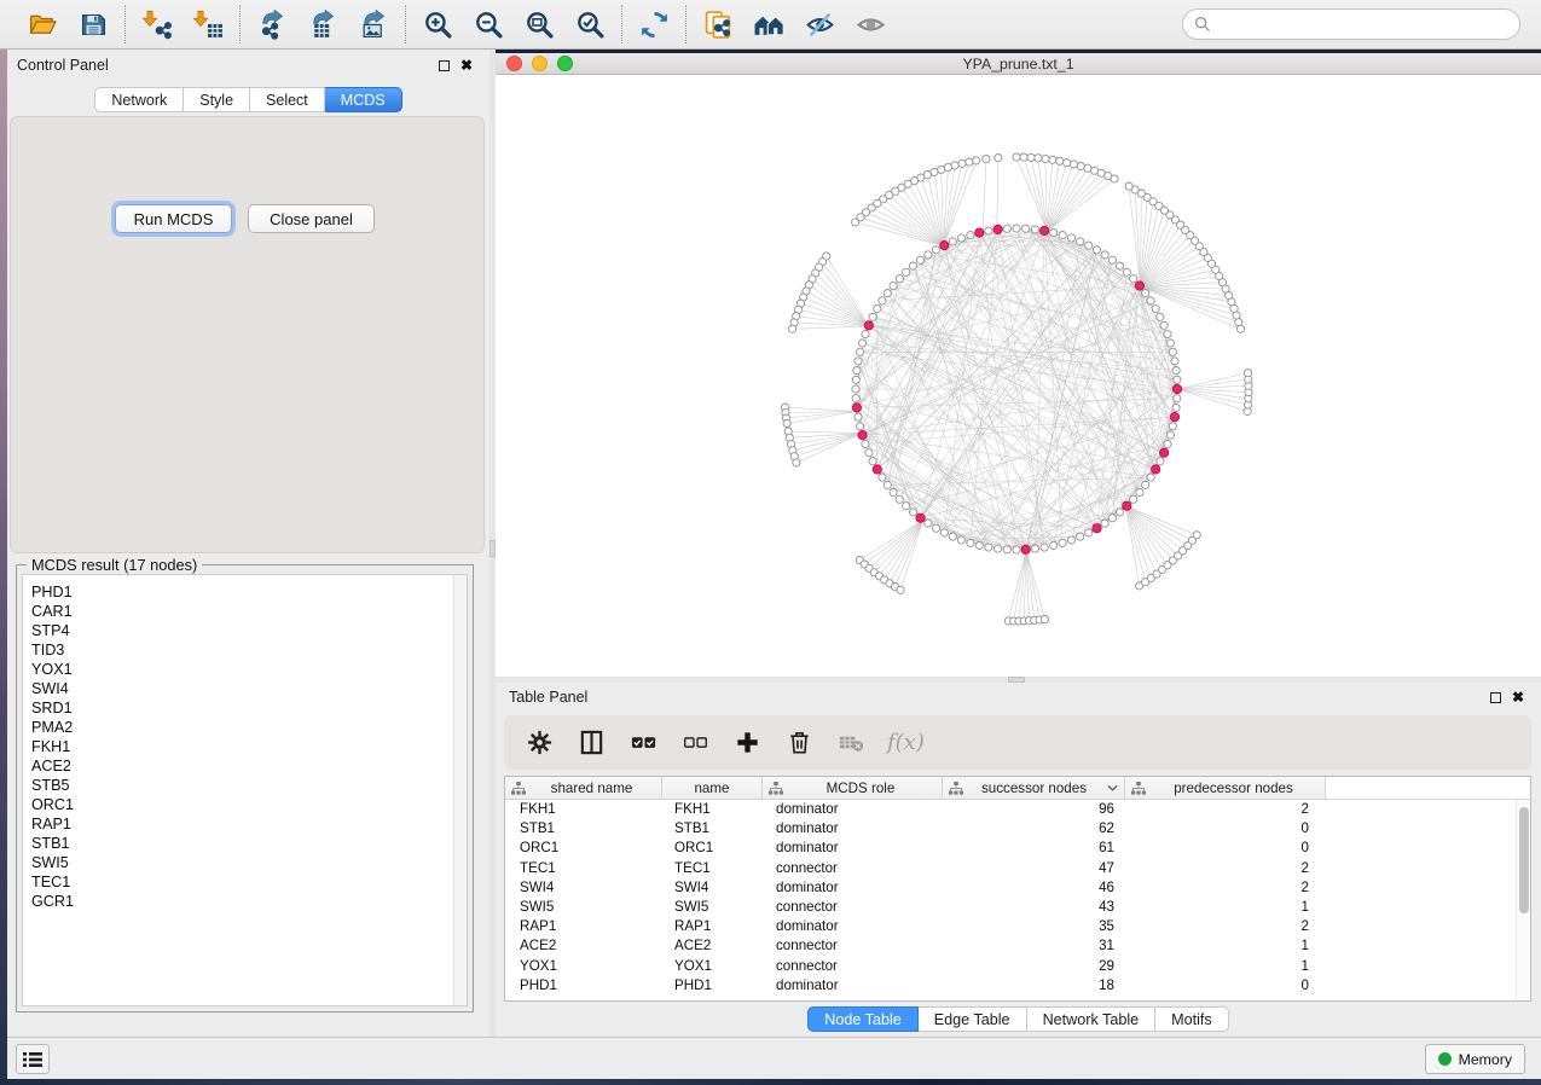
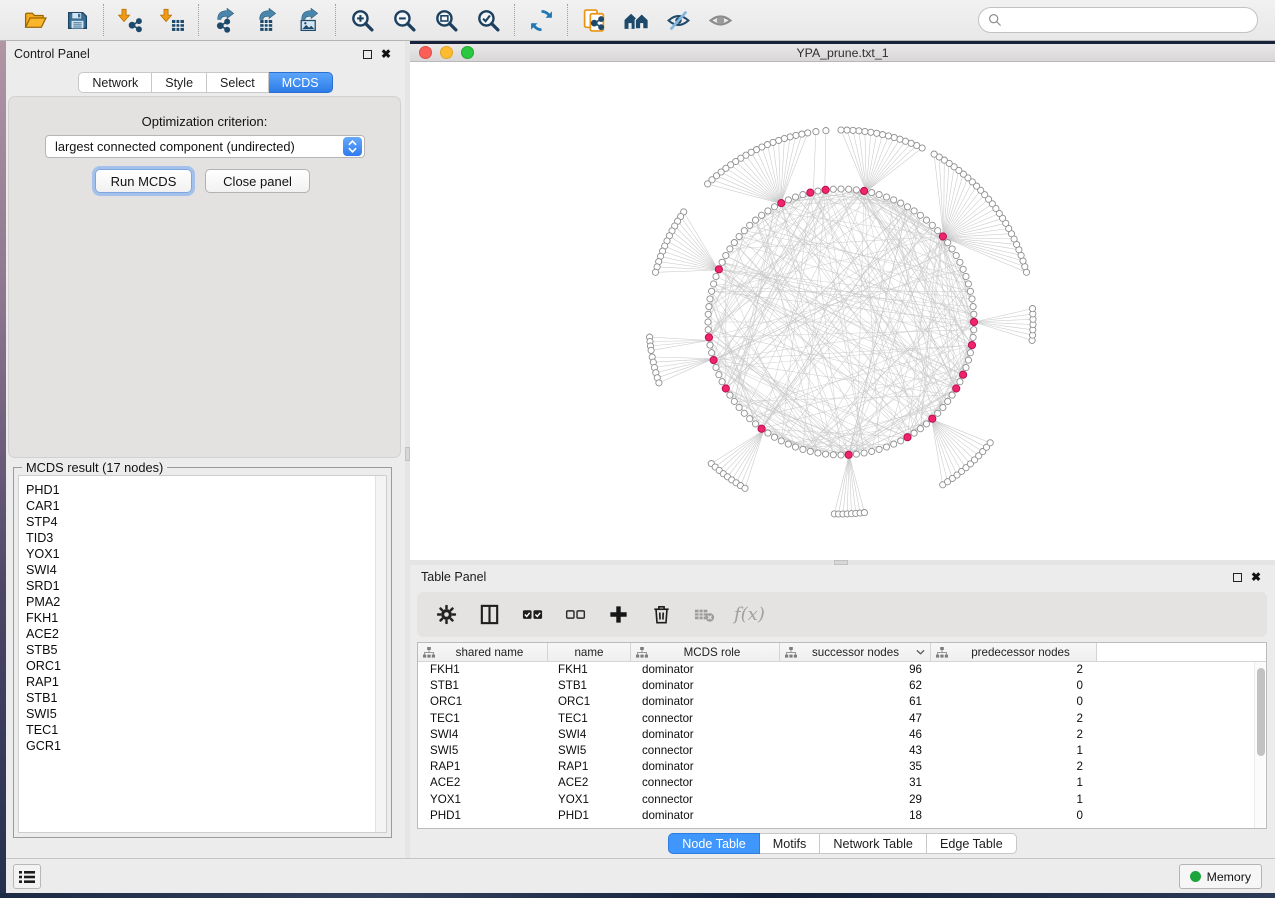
  Control Panel
  ✖
  Network
  Style
  Select
  MCDS
+ Optimization criterion:
+ largest connected component (undirected)
  Run MCDS
  Close panel
  MCDS result (17 nodes)
  PHD1
  CAR1
  STP4
  TID3
  YOX1
  SWI4
  SRD1
  PMA2
  FKH1
  ACE2
  STB5
  ORC1
  RAP1
  STB1
  SWI5
  TEC1
  GCR1
  YPA_prune.txt_1
  Table Panel
  ✖
  f(x)
  shared name
  name
  MCDS role
  successor nodes
  predecessor nodes
  FKH1
  FKH1
  dominator
  96
  2
  STB1
  STB1
  dominator
  62
  0
  ORC1
  ORC1
  dominator
  61
  0
  TEC1
  TEC1
  connector
  47
  2
  SWI4
  SWI4
  dominator
  46
  2
  SWI5
  SWI5
  connector
  43
  1
  RAP1
  RAP1
  dominator
  35
  2
  ACE2
  ACE2
  connector
  31
  1
  YOX1
  YOX1
  connector
  29
  1
  PHD1
  PHD1
  dominator
  18
  0
  Node Table
- Edge Table
+ Motifs
  Network Table
- Motifs
+ Edge Table
  Memory
